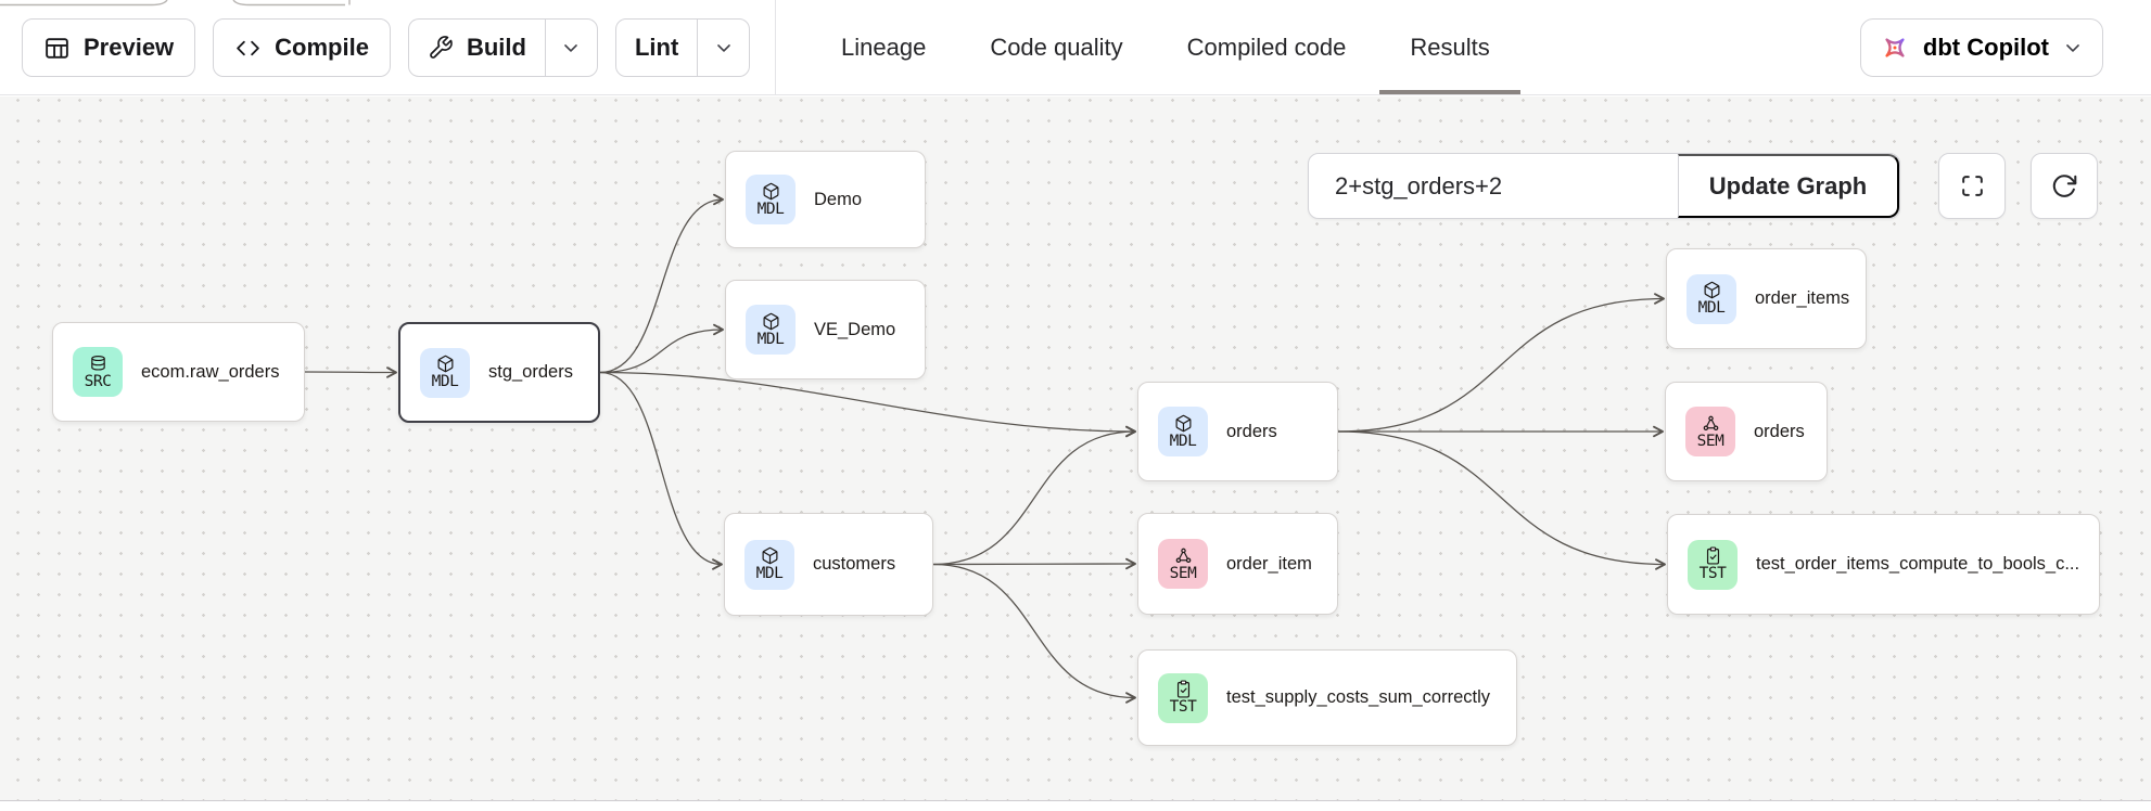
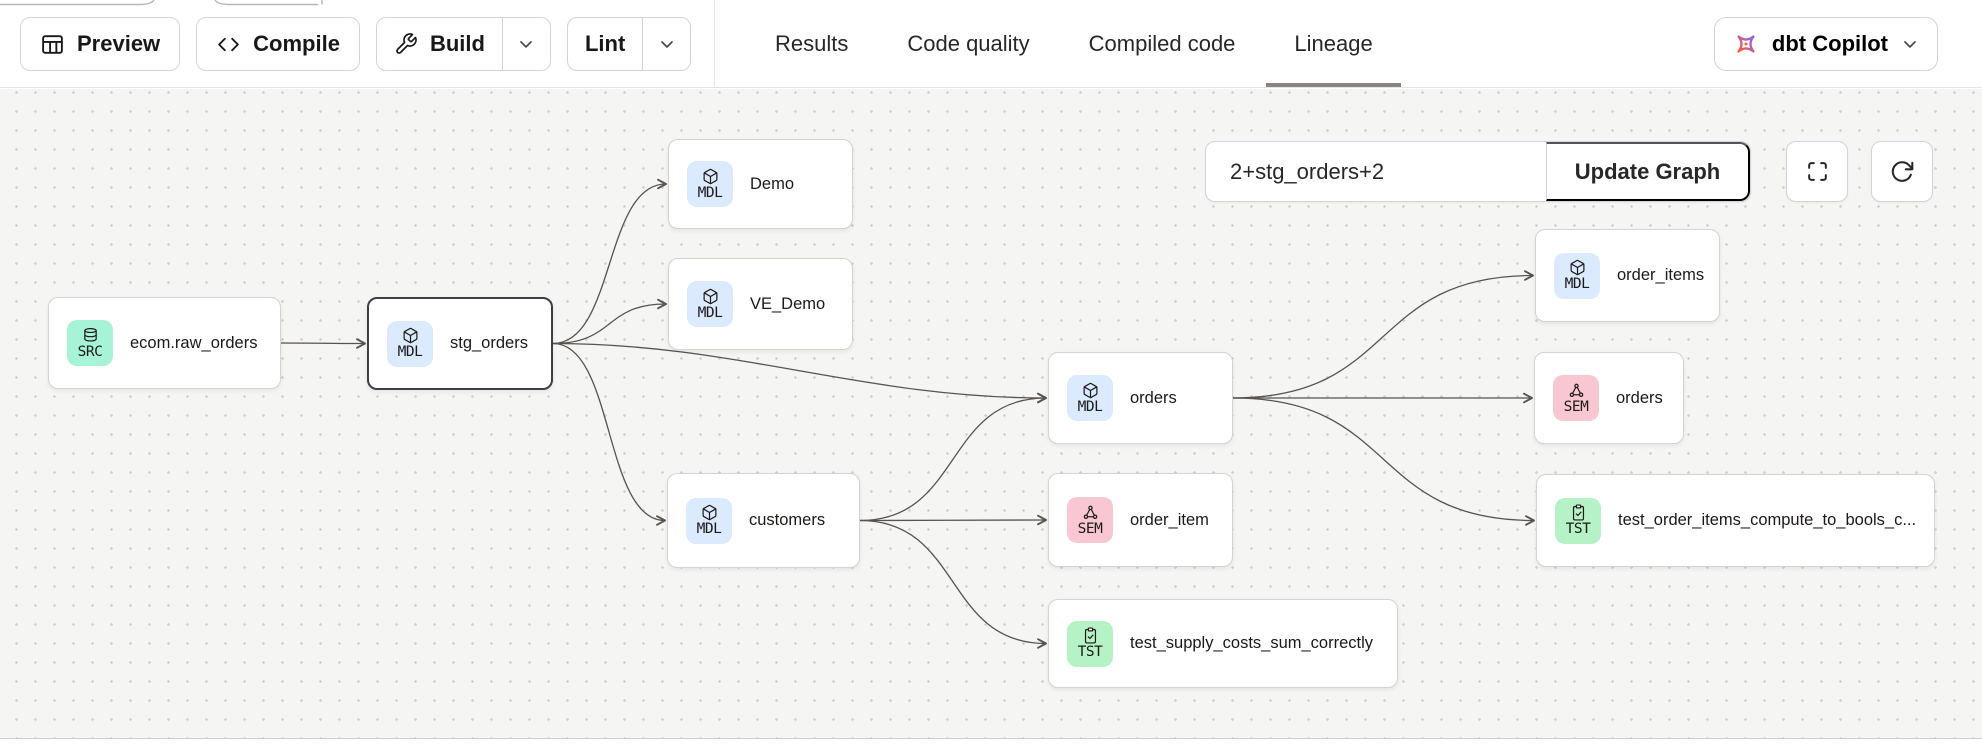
  Preview
  Compile
  Build
  Lint
- Lineage
+ Results
  Code quality
  Compiled code
- Results
+ Lineage
  dbt Copilot
  SRC
  ecom.raw_orders
  MDL
  stg_orders
  MDL
  Demo
  MDL
  VE_Demo
  MDL
  customers
  MDL
  orders
  SEM
  order_item
  TST
  test_supply_costs_sum_correctly
  MDL
  order_items
  SEM
  orders
  TST
  test_order_items_compute_to_bools_c...
  2+stg_orders+2
  Update Graph
